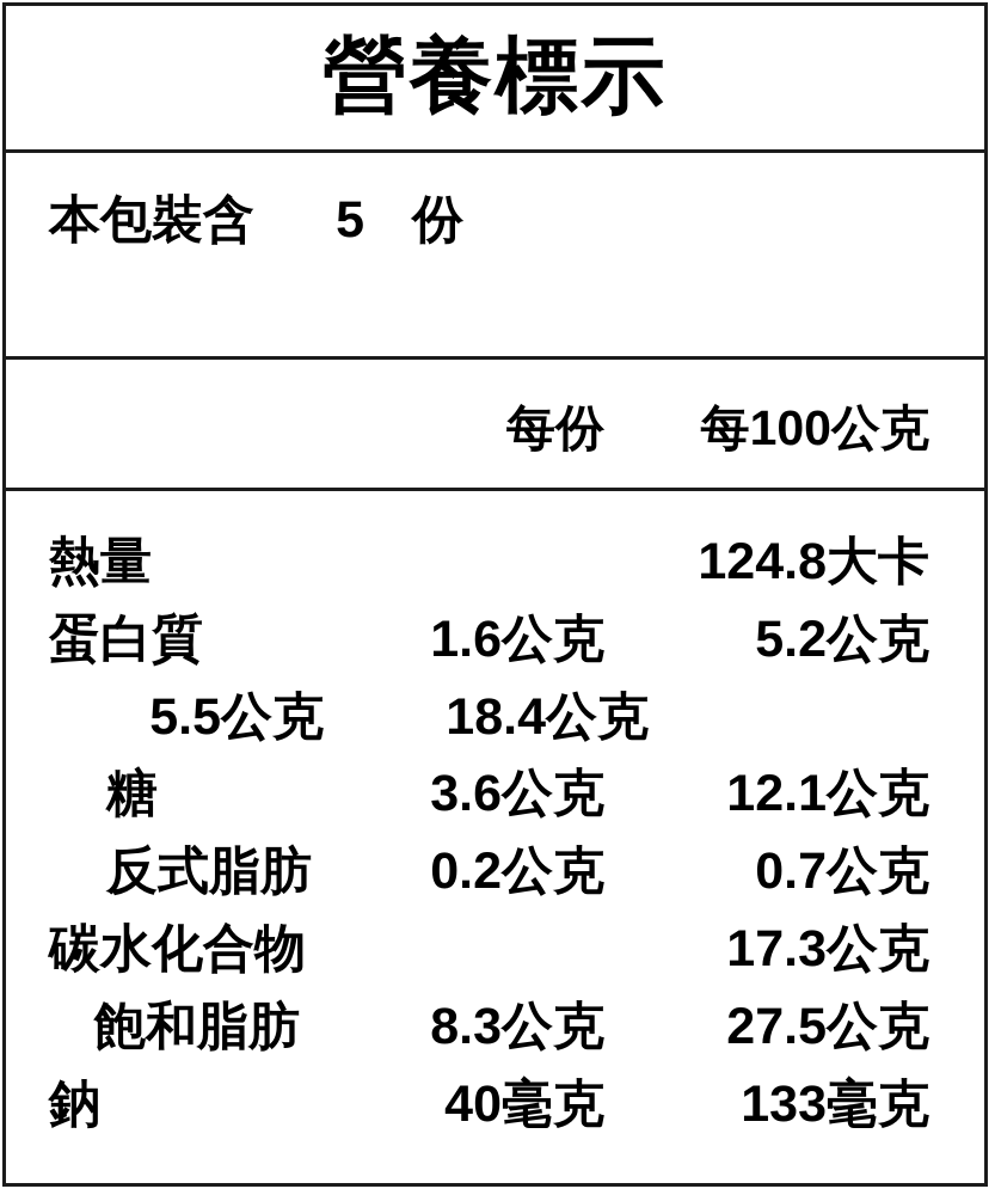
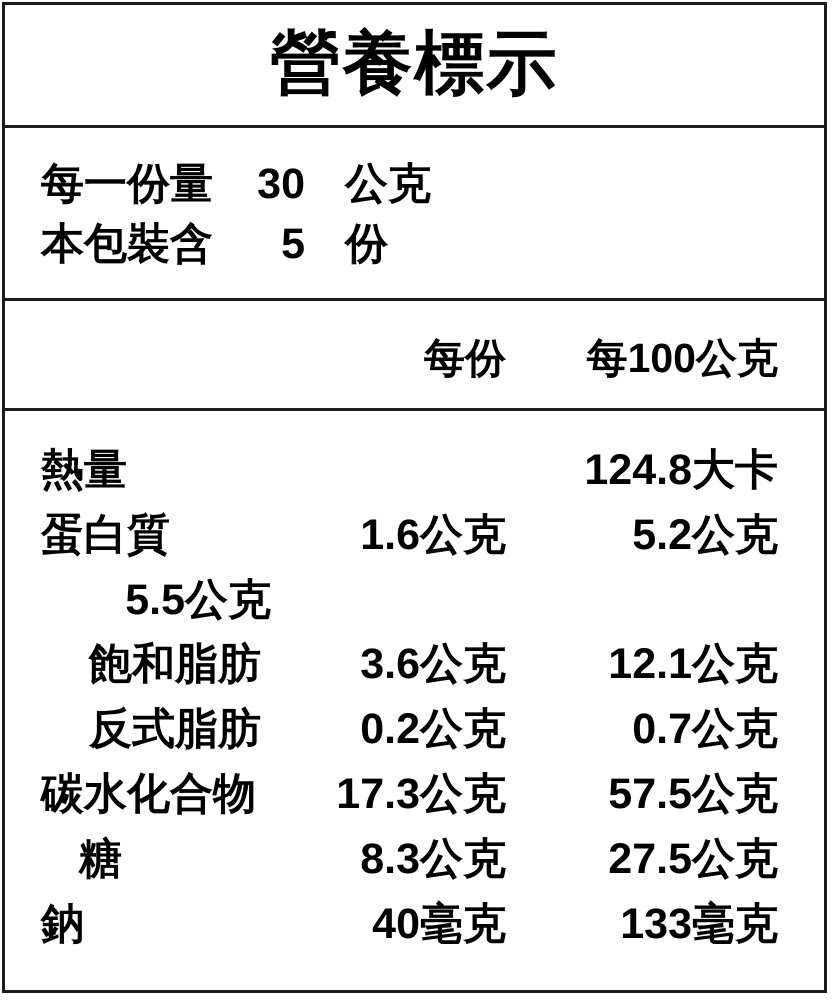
  營養標示
+ 每一份量
+ 30
+ 公克
  本包裝含
  5
  份
  每份
  每100公克
  熱量
  124.8大卡
  蛋白質
  1.6公克
  5.2公克
  5.5公克
- 18.4公克
- 糖
+ 飽和脂肪
  3.6公克
  12.1公克
  反式脂肪
  0.2公克
  0.7公克
  碳水化合物
  17.3公克
+ 57.5公克
- 飽和脂肪
+ 糖
  8.3公克
  27.5公克
  鈉
  40毫克
  133毫克
